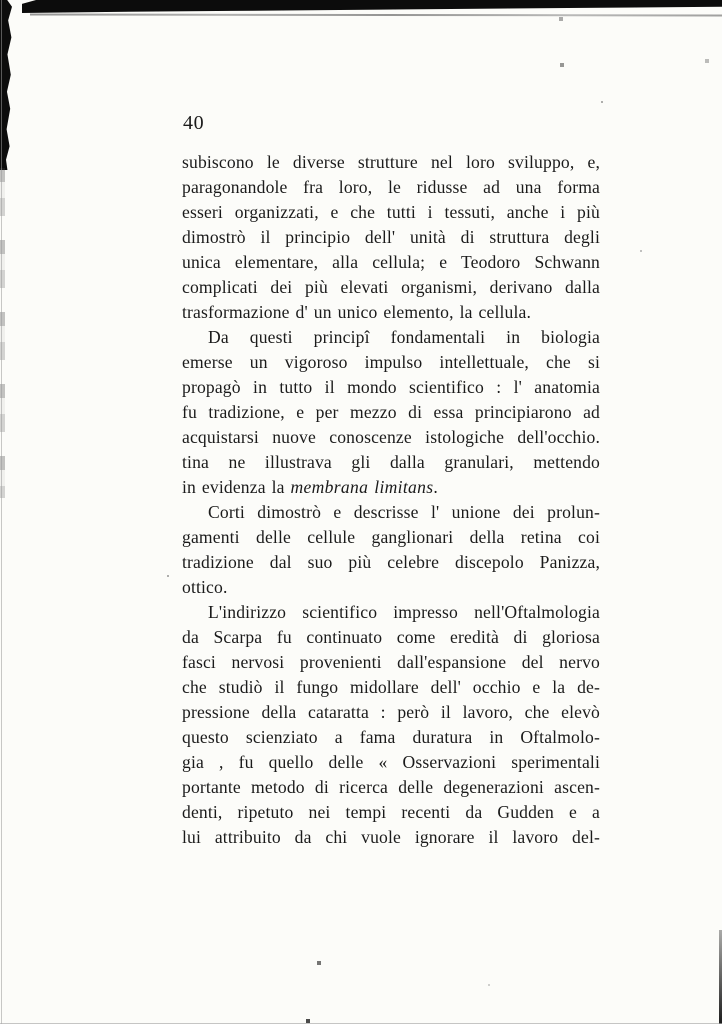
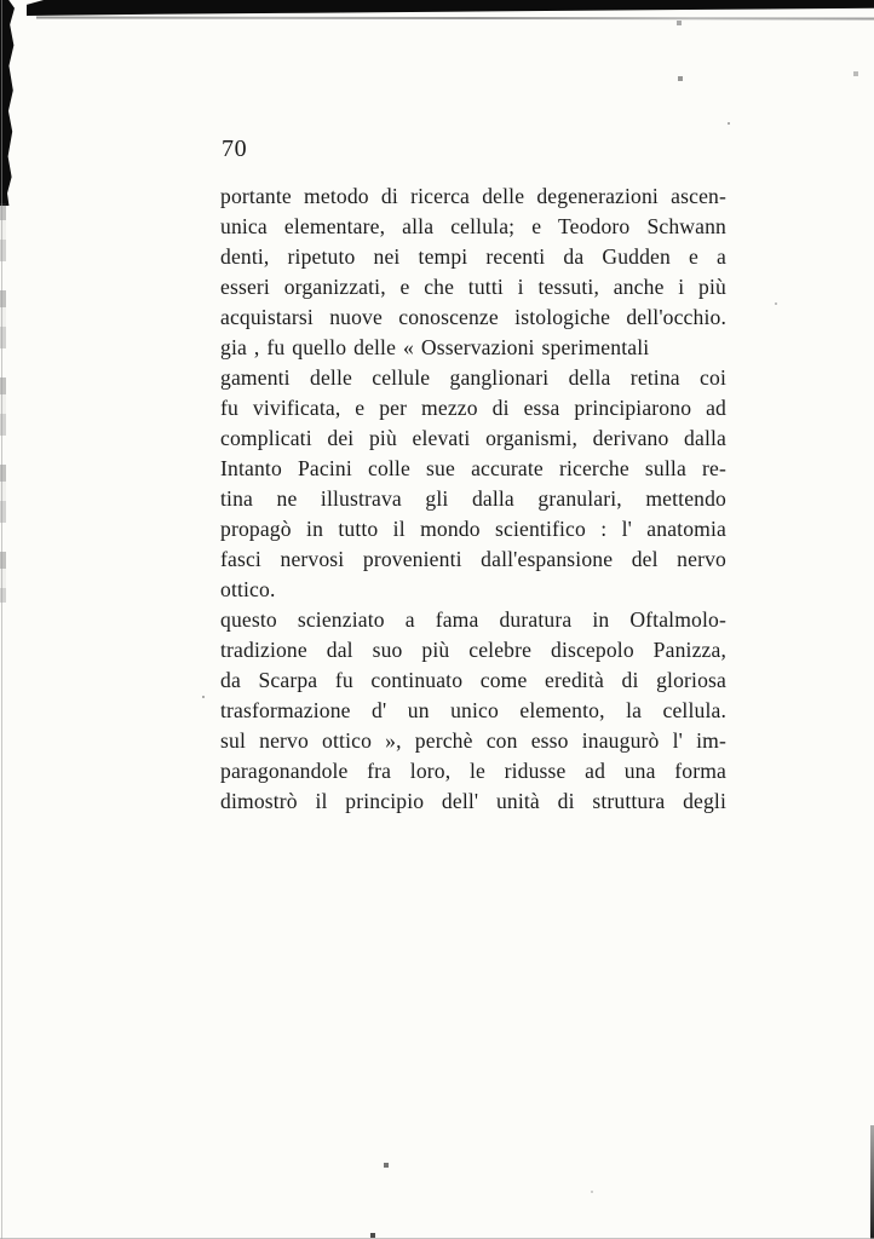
- 40
+ 70
- subiscono le diverse strutture nel loro sviluppo, e,
- paragonandole fra loro, le ridusse ad una forma
+ portante metodo di ricerca delle degenerazioni ascen-
- esseri organizzati, e che tutti i tessuti, anche i più
+ unica elementare, alla cellula; e Teodoro Schwann
- dimostrò il principio dell' unità di struttura degli
+ denti, ripetuto nei tempi recenti da Gudden e a
- unica elementare, alla cellula; e Teodoro Schwann
+ esseri organizzati, e che tutti i tessuti, anche i più
- complicati dei più elevati organismi, derivano dalla
+ acquistarsi nuove conoscenze istologiche dell'occhio.
- trasformazione d' un unico elemento, la cellula.
+ gia , fu quello delle « Osservazioni sperimentali
- Da questi principî fondamentali in biologia
- emerse un vigoroso impulso intellettuale, che si
- propagò in tutto il mondo scientifico : l' anatomia
+ gamenti delle cellule ganglionari della retina coi
- fu tradizione, e per mezzo di essa principiarono ad
+ fu vivificata, e per mezzo di essa principiarono ad
- acquistarsi nuove conoscenze istologiche dell'occhio.
+ complicati dei più elevati organismi, derivano dalla
+ Intanto Pacini colle sue accurate ricerche sulla re-
  tina ne illustrava gli dalla granulari, mettendo
- in evidenza la membrana limitans.
- Corti dimostrò e descrisse l' unione dei prolun-
- gamenti delle cellule ganglionari della retina coi
+ propagò in tutto il mondo scientifico : l' anatomia
- tradizione dal suo più celebre discepolo Panizza,
+ fasci nervosi provenienti dall'espansione del nervo
  ottico.
- L'indirizzo scientifico impresso nell'Oftalmologia
- da Scarpa fu continuato come eredità di gloriosa
+ questo scienziato a fama duratura in Oftalmolo-
- fasci nervosi provenienti dall'espansione del nervo
+ tradizione dal suo più celebre discepolo Panizza,
- che studiò il fungo midollare dell' occhio e la de-
- pressione della cataratta : però il lavoro, che elevò
- questo scienziato a fama duratura in Oftalmolo-
+ da Scarpa fu continuato come eredità di gloriosa
- gia , fu quello delle « Osservazioni sperimentali
+ trasformazione d' un unico elemento, la cellula.
+ sul nervo ottico », perchè con esso inaugurò l' im-
- portante metodo di ricerca delle degenerazioni ascen-
+ paragonandole fra loro, le ridusse ad una forma
- denti, ripetuto nei tempi recenti da Gudden e a
+ dimostrò il principio dell' unità di struttura degli
- lui attribuito da chi vuole ignorare il lavoro del-
